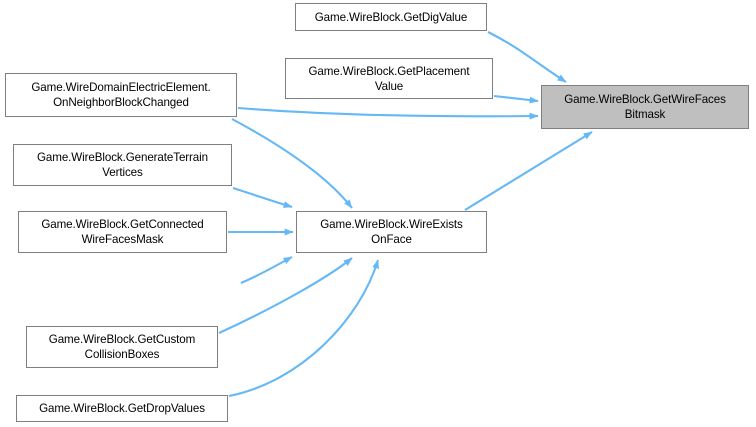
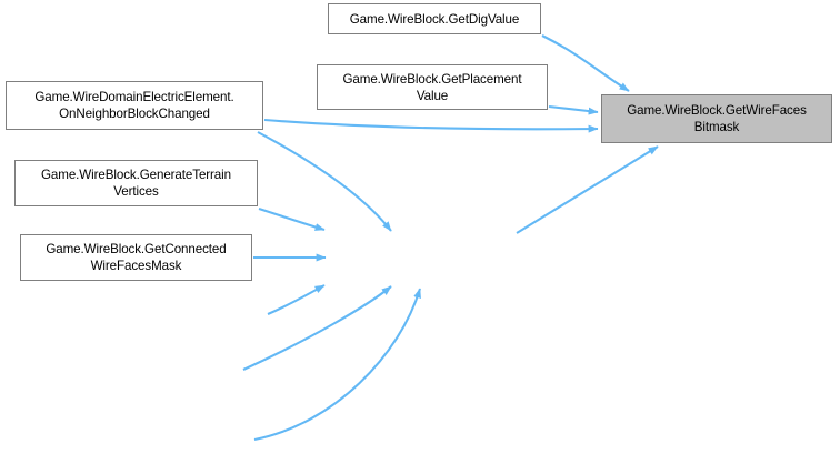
  Game.WireBlock.GetDigValue
  Game.WireBlock.GetPlacement
  Value
  Game.WireBlock.GetWireFaces
  Bitmask
  Game.WireDomainElectricElement.
  OnNeighborBlockChanged
  Game.WireBlock.GenerateTerrain
  Vertices
  Game.WireBlock.GetConnected
  WireFacesMask
- Game.WireBlock.WireExists
- OnFace
- Game.WireBlock.GetCustom
- CollisionBoxes
- Game.WireBlock.GetDropValues
